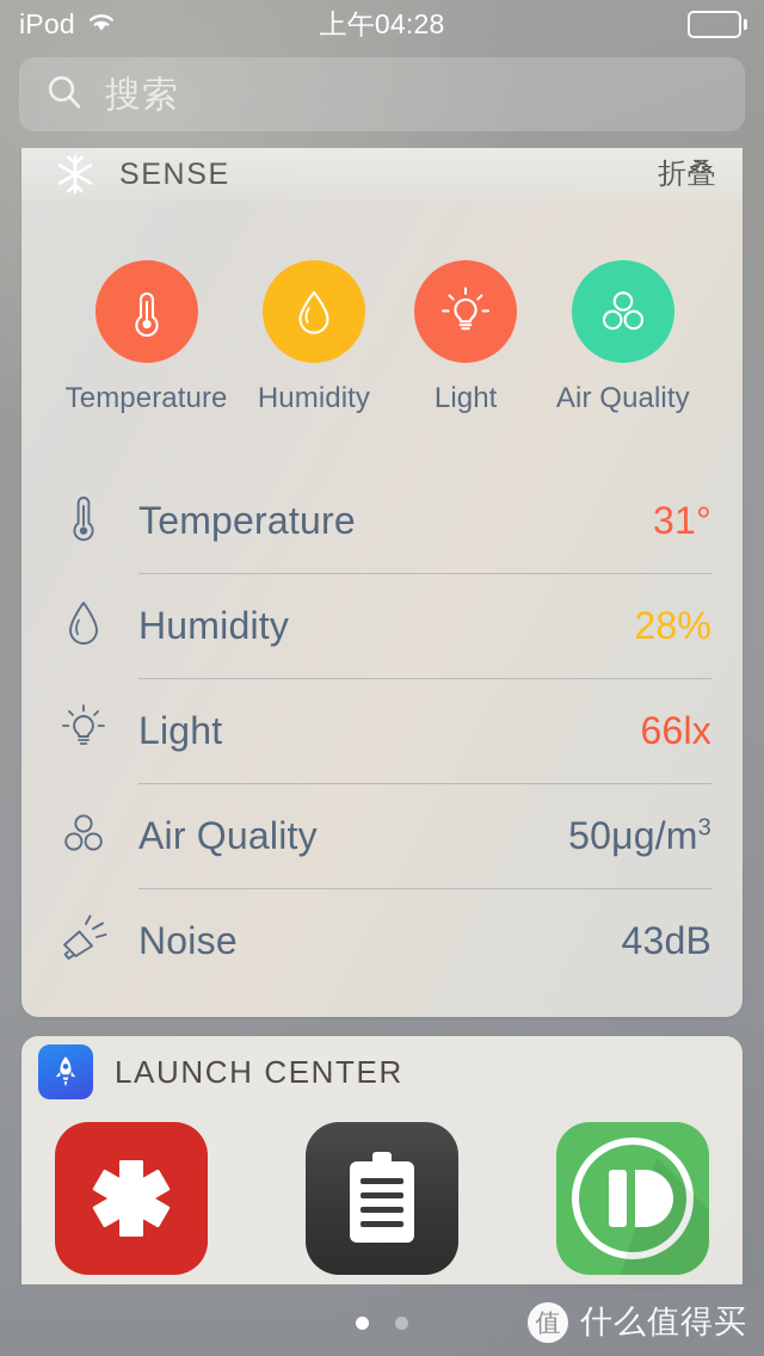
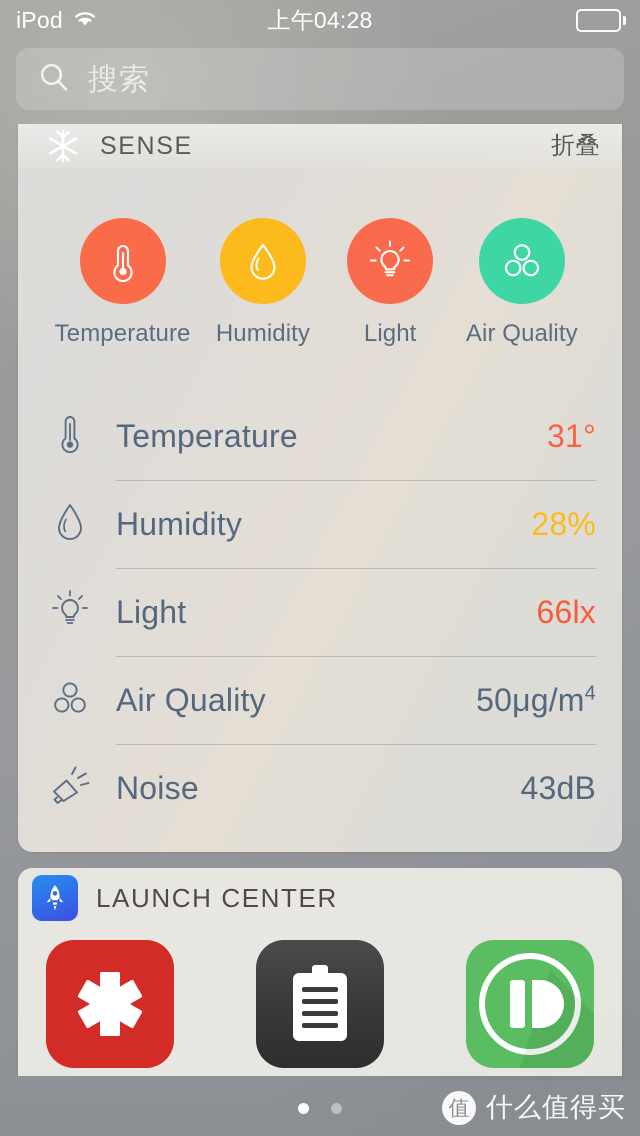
  iPod
  上午04:28
  搜索
  SENSE
  折叠
  Temperature
  Humidity
  Light
  Air Quality
  Temperature
  31°
  Humidity
  28%
  Light
  66lx
  Air Quality
- 50μg/m3
+ 50μg/m4
  Noise
  43dB
  LAUNCH CENTER
  值
  什么值得买
